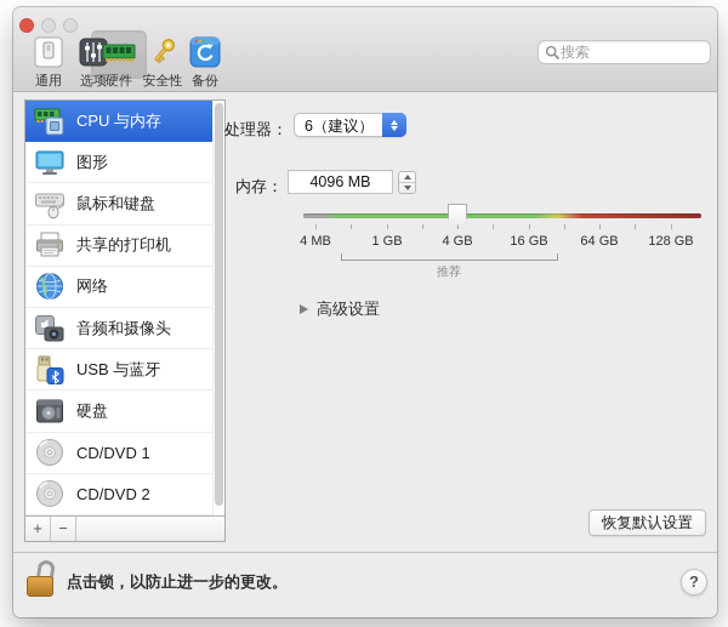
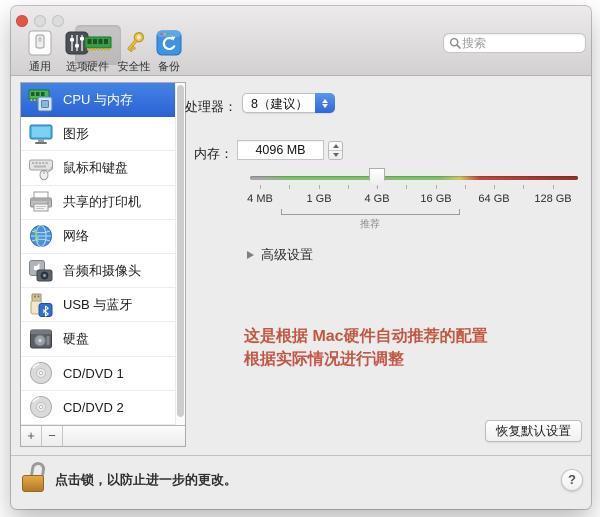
  通用
  选项
  硬件
  安全性
  备份
  搜索
  CPU 与内存
  图形
  鼠标和键盘
  共享的打印机
  网络
  音频和摄像头
  USB 与蓝牙
  硬盘
  CD/DVD 1
  CD/DVD 2
  +
  −
  处理器：
- 6（建议）
+ 8（建议）
  内存：
  4096 MB
  4 MB
  1 GB
  4 GB
  16 GB
  64 GB
  128 GB
  推荐
  高级设置
+ 这是根据 Mac硬件自动推荐的配置
+ 根据实际情况进行调整
  恢复默认设置
  点击锁，以防止进一步的更改。
  ?
